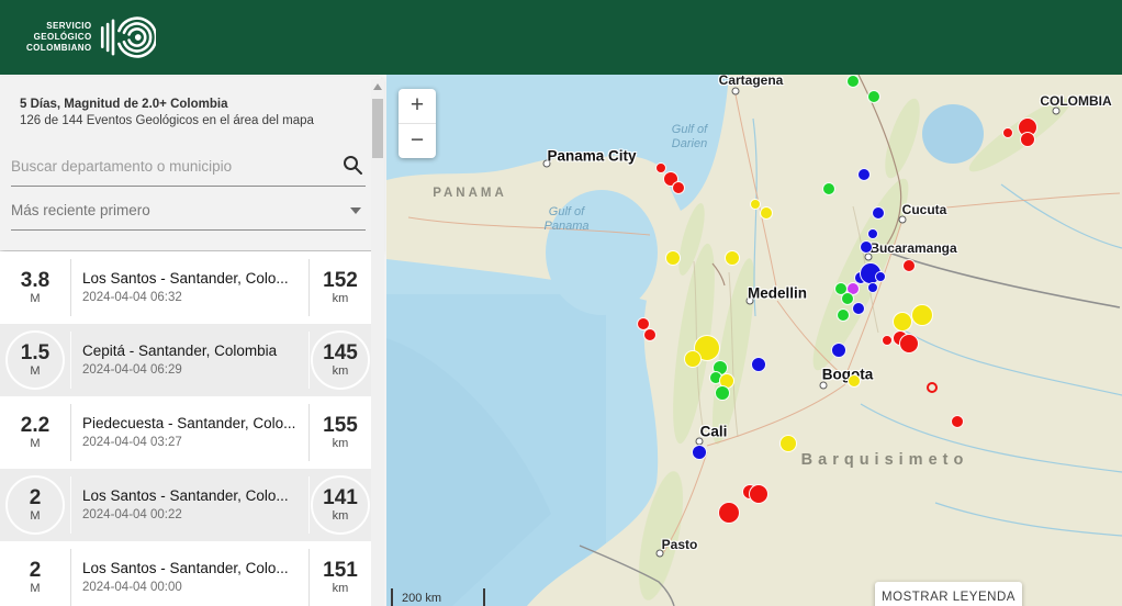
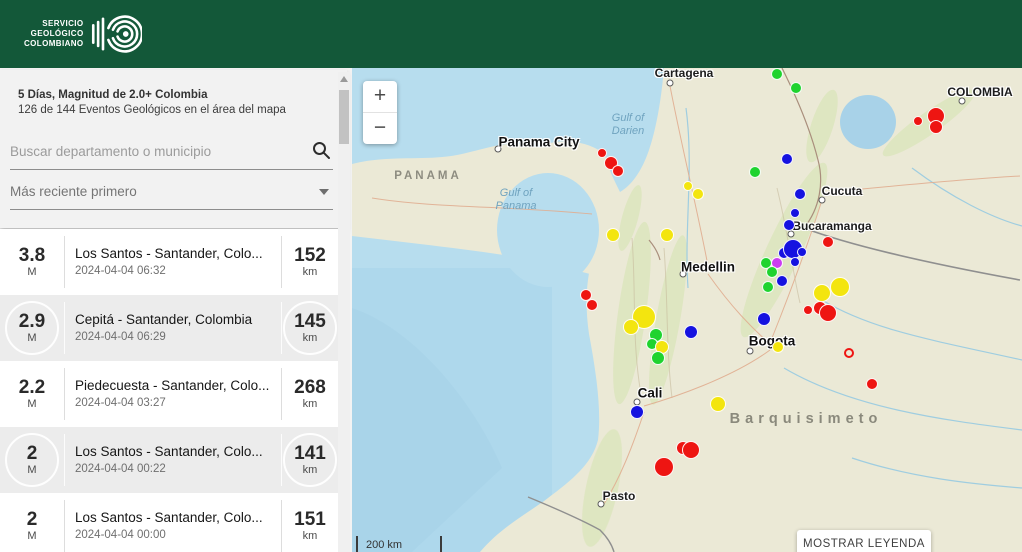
  SERVICIO
  GEOLÓGICO
  COLOMBIANO
  5 Días, Magnitud de 2.0+ Colombia
  126 de 144 Eventos Geológicos en el área del mapa
  Buscar departamento o municipio
  Más reciente primero
  3.8
  M
  Los Santos - Santander, Colo...
  2024-04-04 06:32
  152
  km
- 1.5
+ 2.9
  M
  Cepitá - Santander, Colombia
  2024-04-04 06:29
  145
  km
  2.2
  M
  Piedecuesta - Santander, Colo...
  2024-04-04 03:27
- 155
+ 268
  km
  2
  M
  Los Santos - Santander, Colo...
  2024-04-04 00:22
  141
  km
  2
  M
  Los Santos - Santander, Colo...
  2024-04-04 00:00
  151
  km
  Panama City
  Cartagena
  COLOMBIA
  Medellin
  Cucuta
  Bucaramanga
  Bogta
  Cali
  Pasto
  PANAMA
  Barquisimeto
  Gulf of
  Darien
  Gulf of
  Panama
  +
  −
  200 km
  MOSTRAR LEYENDA
